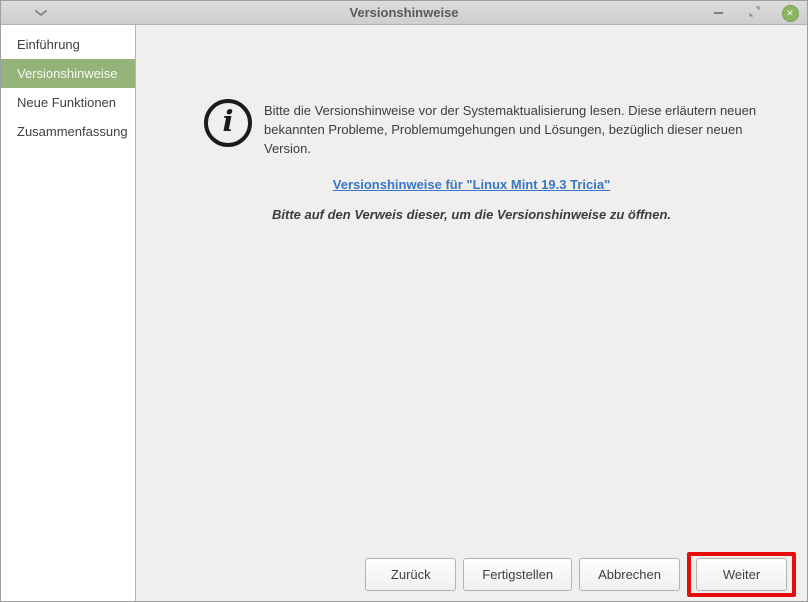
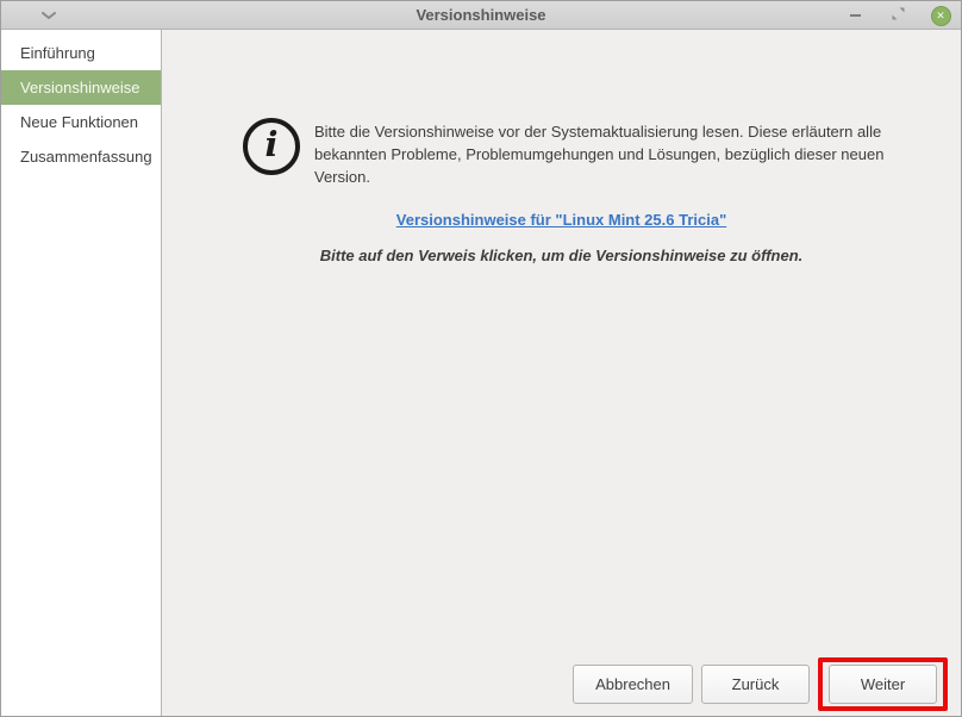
  Versionshinweise
  ✕
  Einführung
  Versionshinweise
  Neue Funktionen
  Zusammenfassung
  i
- Bitte die Versionshinweise vor der Systemaktualisierung lesen. Diese erläutern neuen bekannten Probleme, Problemumgehungen und Lösungen, bezüglich dieser neuen Version.
+ Bitte die Versionshinweise vor der Systemaktualisierung lesen. Diese erläutern alle bekannten Probleme, Problemumgehungen und Lösungen, bezüglich dieser neuen Version.
- Versionshinweise für "Linux Mint 19.3 Tricia"
+ Versionshinweise für "Linux Mint 25.6 Tricia"
- Bitte auf den Verweis dieser, um die Versionshinweise zu öffnen.
+ Bitte auf den Verweis klicken, um die Versionshinweise zu öffnen.
- Zurück
+ Abbrechen
- Fertigstellen
- Abbrechen
+ Zurück
  Weiter
